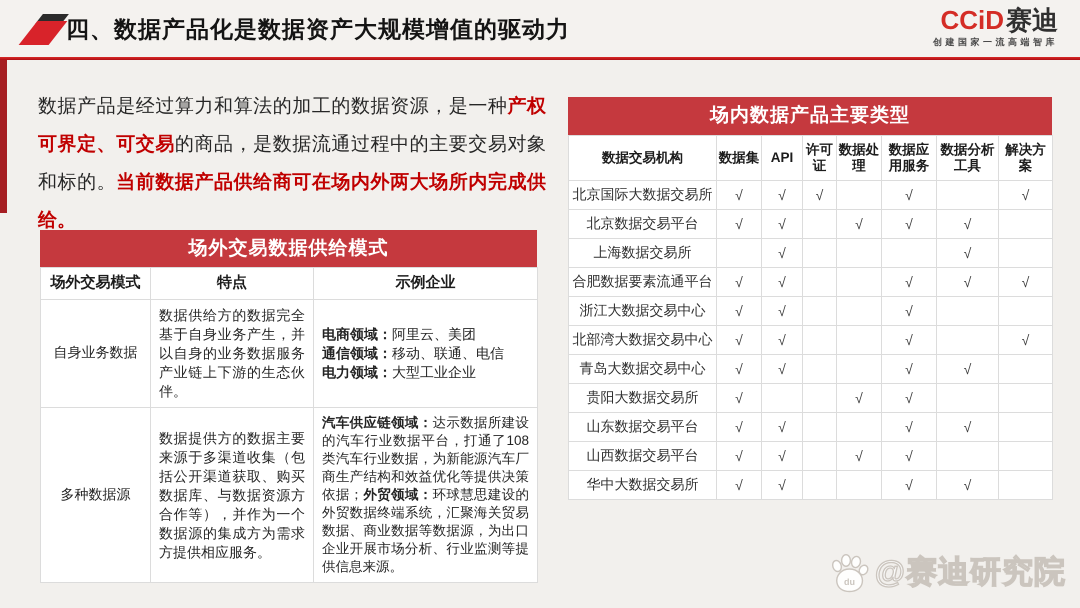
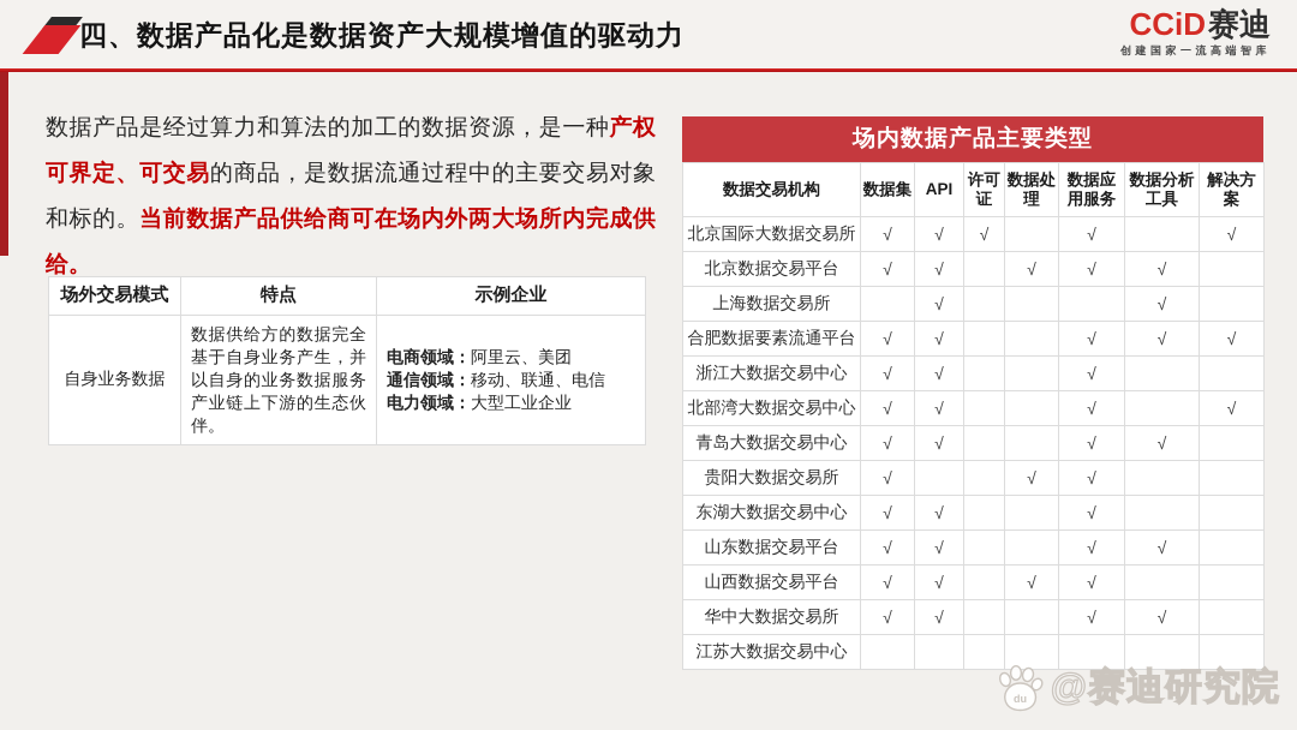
  四、数据产品化是数据资产大规模增值的驱动力
  CCiD赛迪
  创建国家一流高端智库
  数据产品是经过算力和算法的加工的数据资源，是一种产权可界定、可交易的商品，是数据流通过程中的主要交易对象和标的。当前数据产品供给商可在场内外两大场所内完成供给。
- 场外交易数据供给模式
  场外交易模式	特点	示例企业
  自身业务数据	数据供给方的数据完全基于自身业务产生，并以自身的业务数据服务产业链上下游的生态伙伴。	电商领域：阿里云、美团 通信领域：移动、联通、电信 电力领域：大型工业企业
- 多种数据源	数据提供方的数据主要来源于多渠道收集（包括公开渠道获取、购买数据库、与数据资源方合作等），并作为一个数据源的集成方为需求方提供相应服务。	汽车供应链领域：达示数据所建设的汽车行业数据平台，打通了108类汽车行业数据，为新能源汽车厂商生产结构和效益优化等提供决策依据；外贸领域：环球慧思建设的外贸数据终端系统，汇聚海关贸易数据、商业数据等数据源，为出口企业开展市场分析、行业监测等提供信息来源。
  场内数据产品主要类型
  数据交易机构	数据集	API	许可证	数据处理	数据应用服务	数据分析工具	解决方案
  北京国际大数据交易所	√	√	√		√		√
  北京数据交易平台	√	√		√	√	√
  上海数据交易所		√				√
  合肥数据要素流通平台	√	√			√	√	√
  浙江大数据交易中心	√	√			√
  北部湾大数据交易中心	√	√			√		√
  青岛大数据交易中心	√	√			√	√
  贵阳大数据交易所	√			√	√
+ 东湖大数据交易中心	√	√			√
  山东数据交易平台	√	√			√	√
  山西数据交易平台	√	√		√	√
  华中大数据交易所	√	√			√	√
+ 江苏大数据交易中心
  du
  @赛迪研究院
